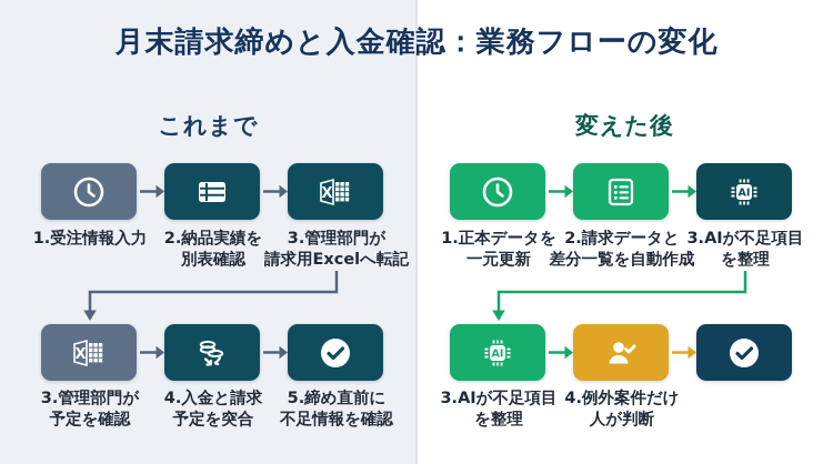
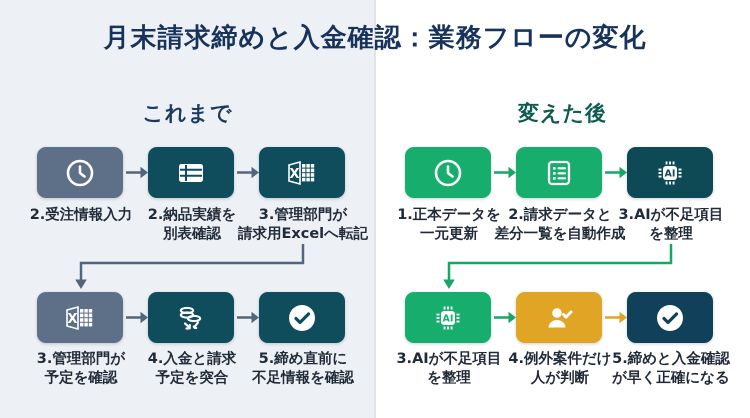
  月末請求締めと入金確認：業務フローの変化
  これまで
  変えた後
  X
  X
  AI
  AI
- 1.受注情報入力
+ 2.受注情報入力
  2.納品実績を
  別表確認
  3.管理部門が
  請求用Excelへ転記
  3.管理部門が
  予定を確認
  4.入金と請求
  予定を突合
  5.締め直前に
  不足情報を確認
  1.正本データを
  一元更新
  2.請求データと
  差分一覧を自動作成
  3.AIが不足項目
  を整理
  3.AIが不足項目
  を整理
  4.例外案件だけ
  人が判断
+ 5.締めと入金確認
+ が早く正確になる
